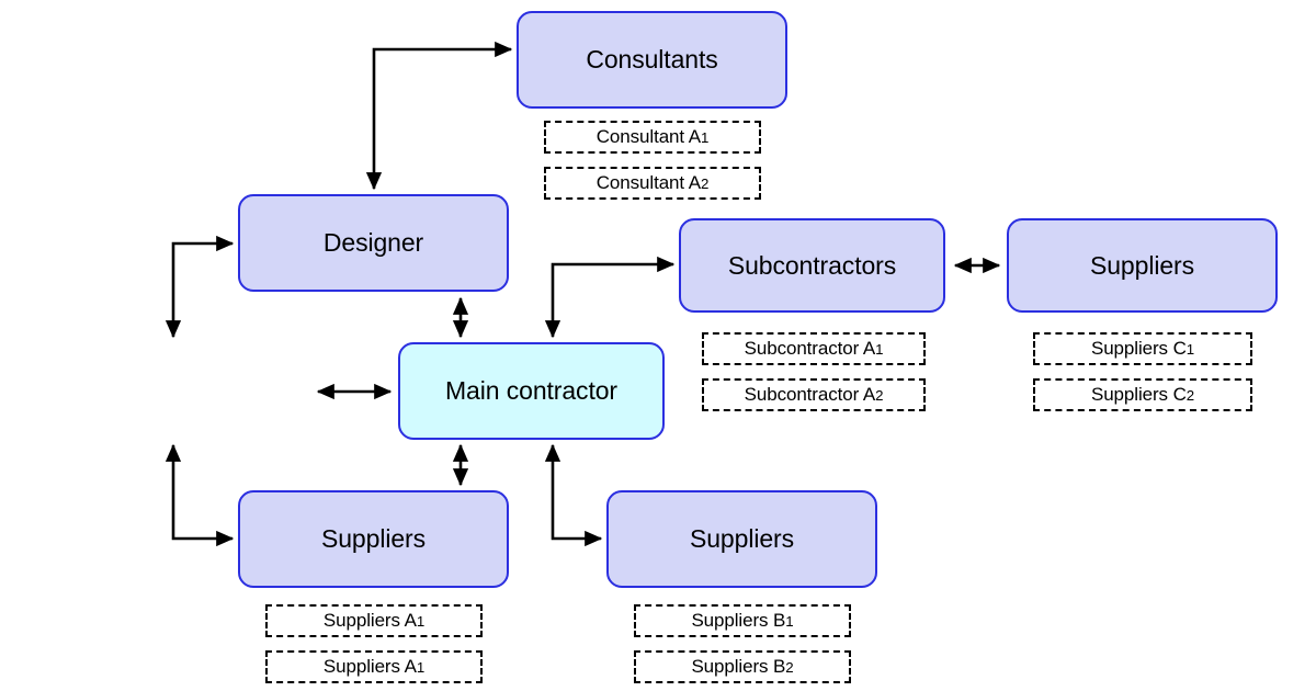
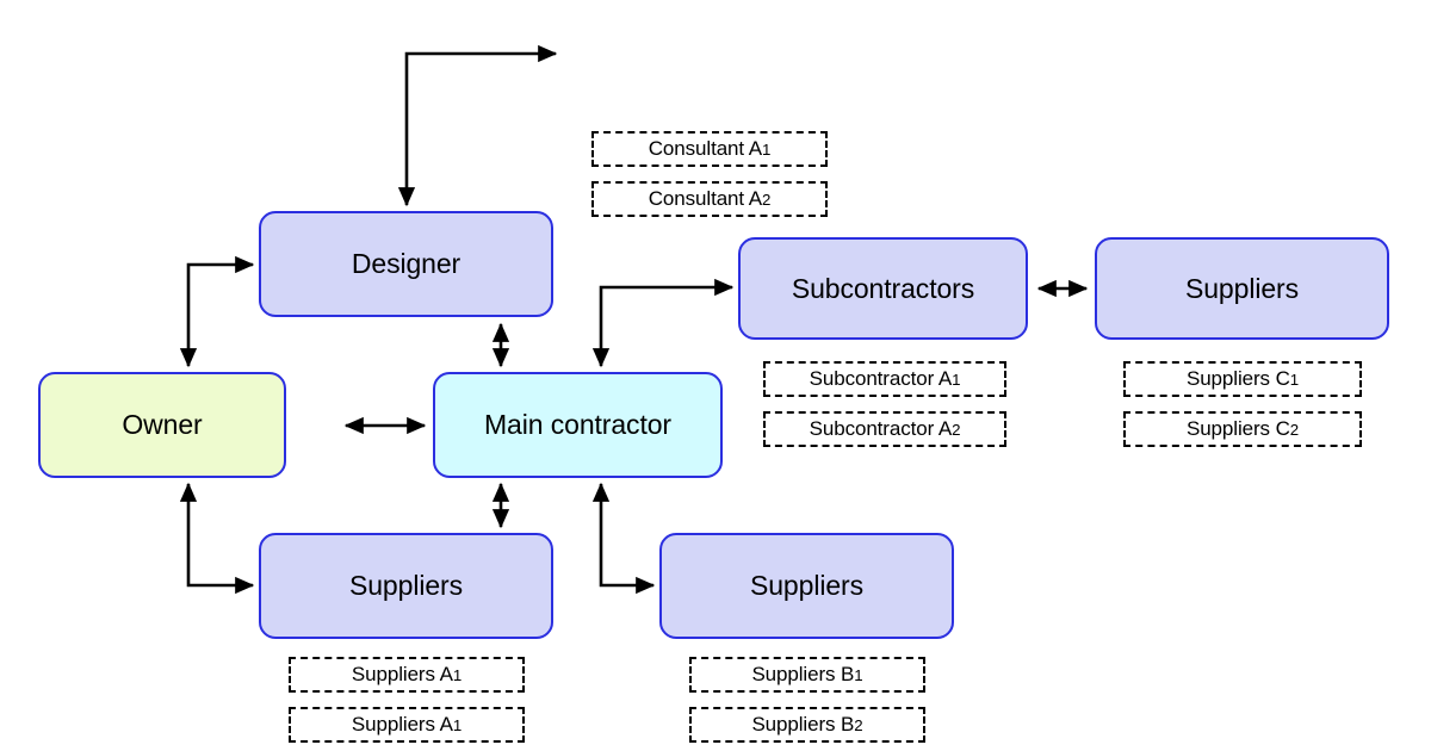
- Consultants
  Designer
+ Owner
  Main contractor
  Subcontractors
  Suppliers
  Suppliers
  Suppliers
  Consultant A
  1
  Consultant A
  2
  Subcontractor A
  1
  Subcontractor A
  2
  Suppliers C
  1
  Suppliers C
  2
  Suppliers A
  1
  Suppliers A
  1
  Suppliers B
  1
  Suppliers B
  2
